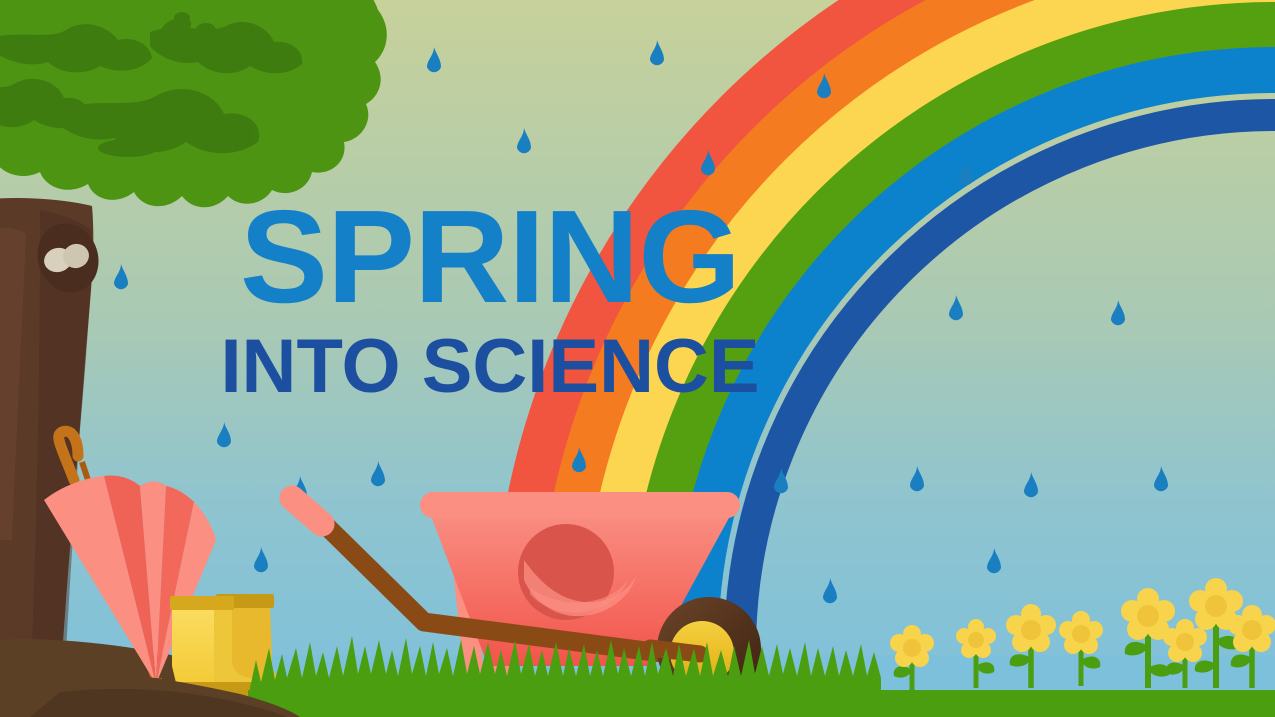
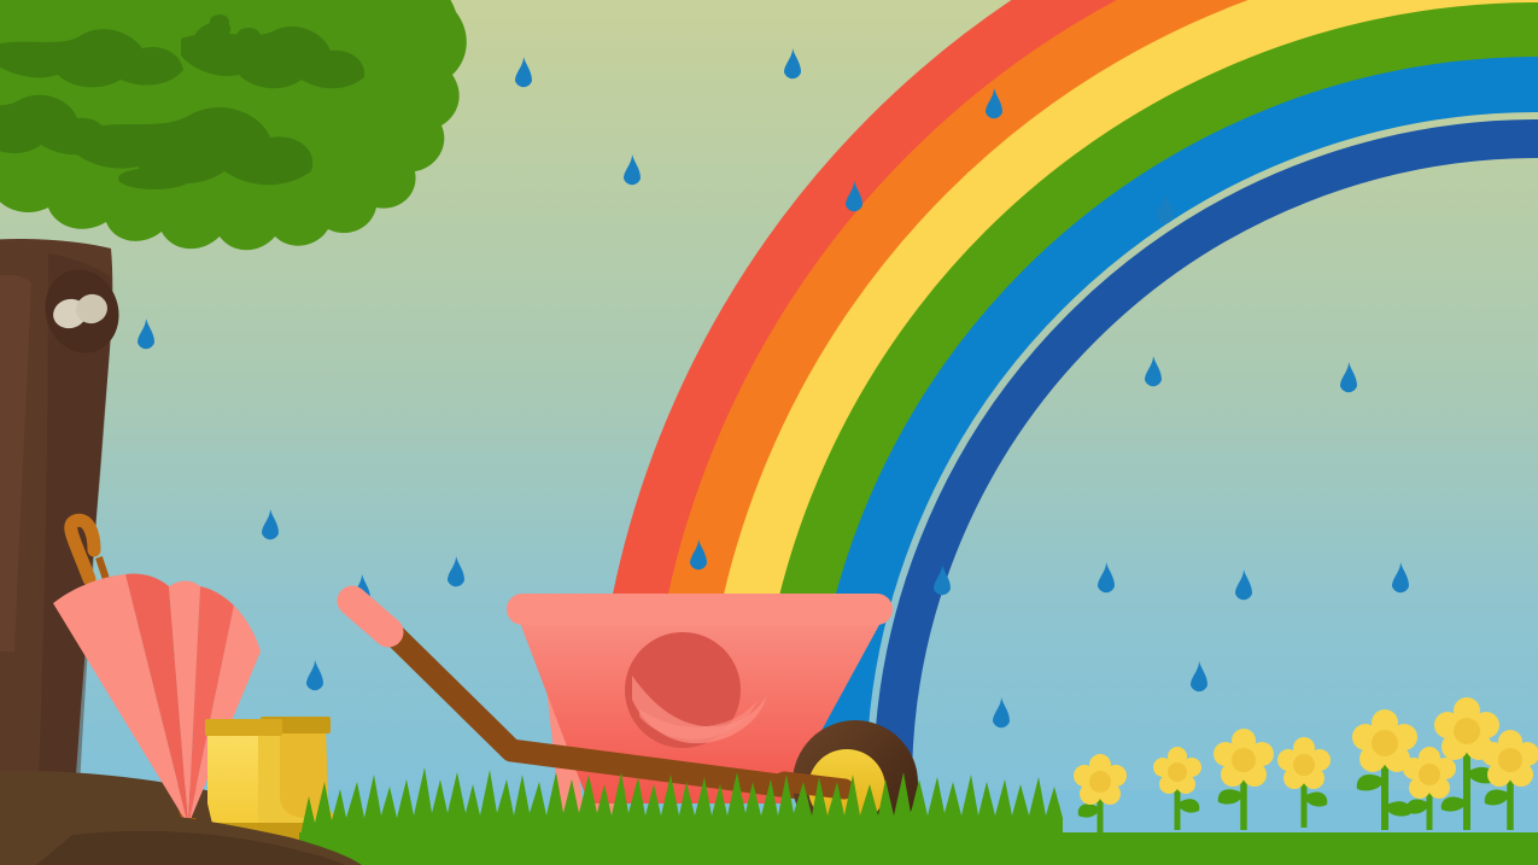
- SPRING
- INTO SCIENCE
